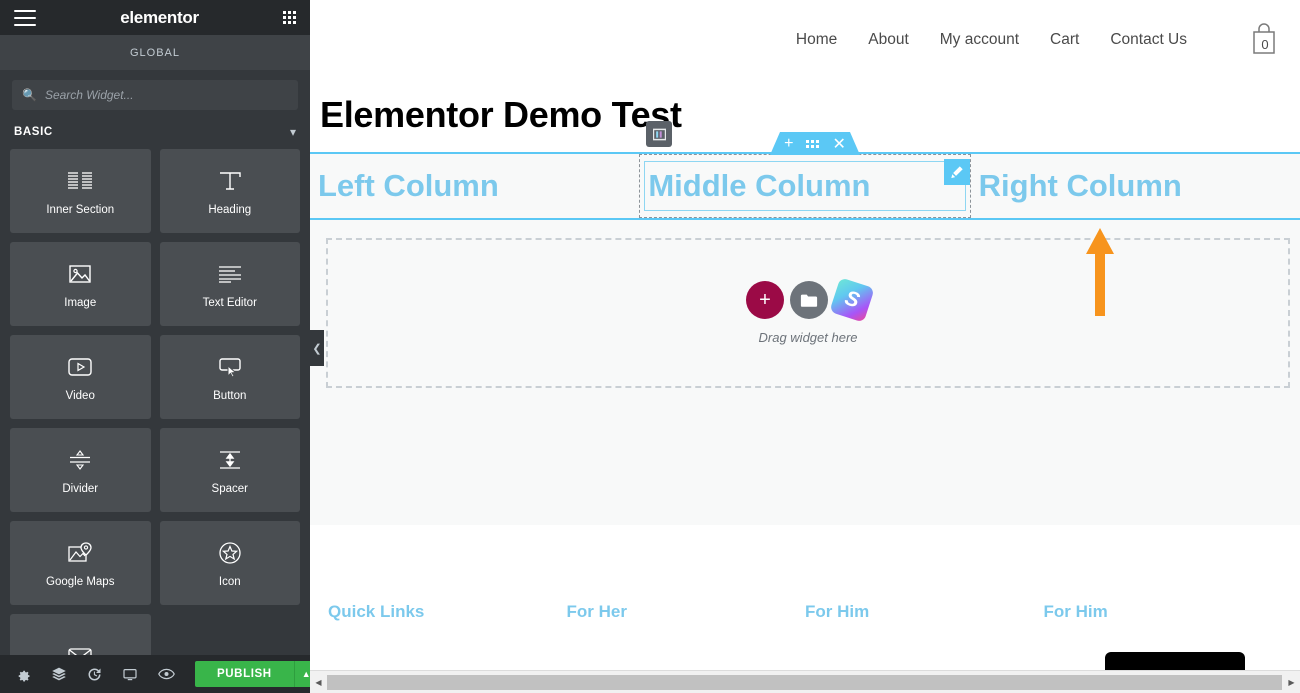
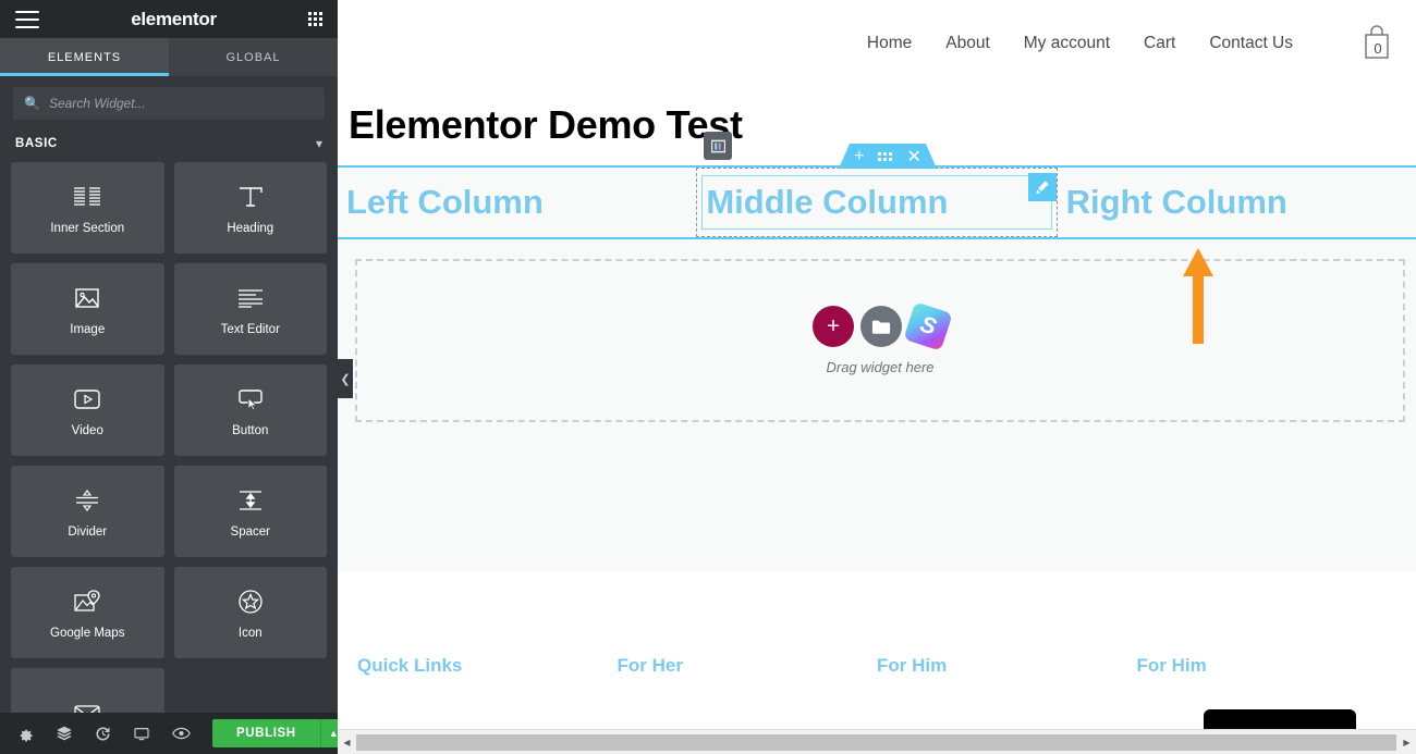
  elementor
+ ELEMENTS
  GLOBAL
  🔍
  Search Widget...
  BASIC
  ▾
  Inner Section
  Heading
  Image
  Text Editor
  Video
  Button
  Divider
  Spacer
  Google Maps
  Icon
  PUBLISH
  ▲
  ❮
  Home
  About
  My account
  Cart
  Contact Us
  0
  Elementor Demo Test
  +
  ✕
  Left Column
  Middle Column
  Right Column
  +
  Drag widget here
  Quick Links
  For Her
  For Him
  For Him
  ◀
  ▶
